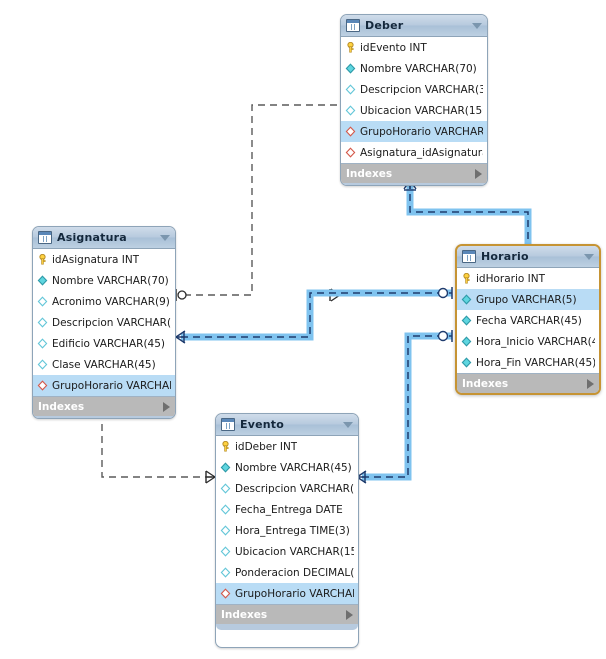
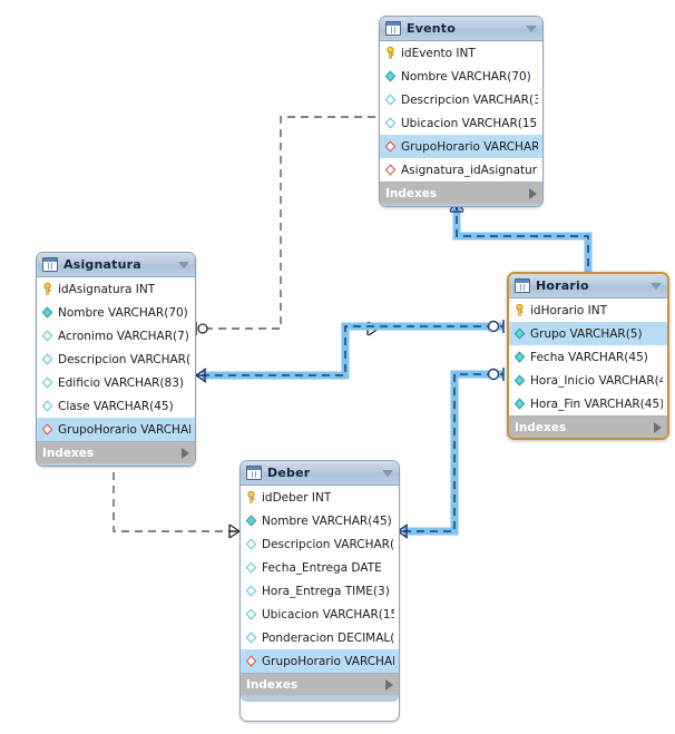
- Deber
+ Evento
  idEvento INT
  Nombre VARCHAR(70)
  Descripcion VARCHAR(3
  Ubicacion VARCHAR(15
  GrupoHorario VARCHAR
  Asignatura_idAsignatur
  Indexes
  Asignatura
  idAsignatura INT
  Nombre VARCHAR(70)
- Acronimo VARCHAR(9)
+ Acronimo VARCHAR(7)
  Descripcion VARCHAR(
- Edificio VARCHAR(45)
+ Edificio VARCHAR(83)
  Clase VARCHAR(45)
  GrupoHorario VARCHA
  Indexes
  Horario
  idHorario INT
  Grupo VARCHAR(5)
  Fecha VARCHAR(45)
  Hora_Inicio VARCHAR(
  Hora_Fin VARCHAR(45)
  Indexes
- Evento
+ Deber
  idDeber INT
  Nombre VARCHAR(45)
  Descripcion VARCHAR(
  Fecha_Entrega DATE
  Hora_Entrega TIME(3)
  Ubicacion VARCHAR(15
  Ponderacion DECIMAL(
  GrupoHorario VARCHA
  Indexes
